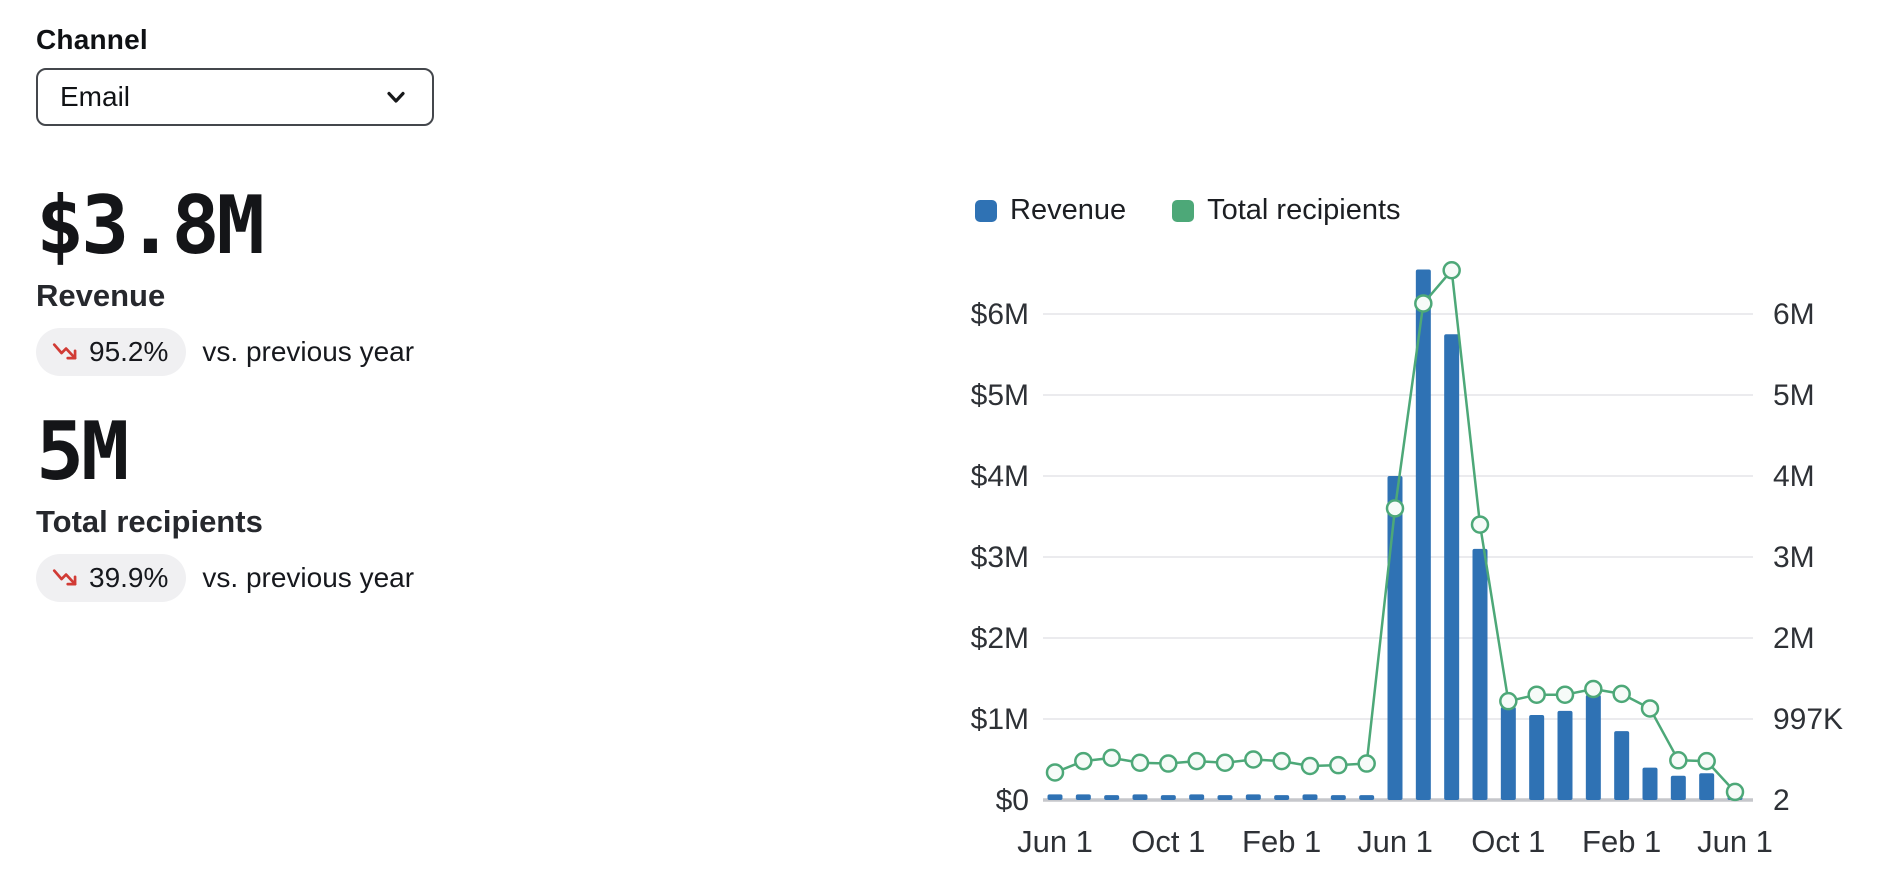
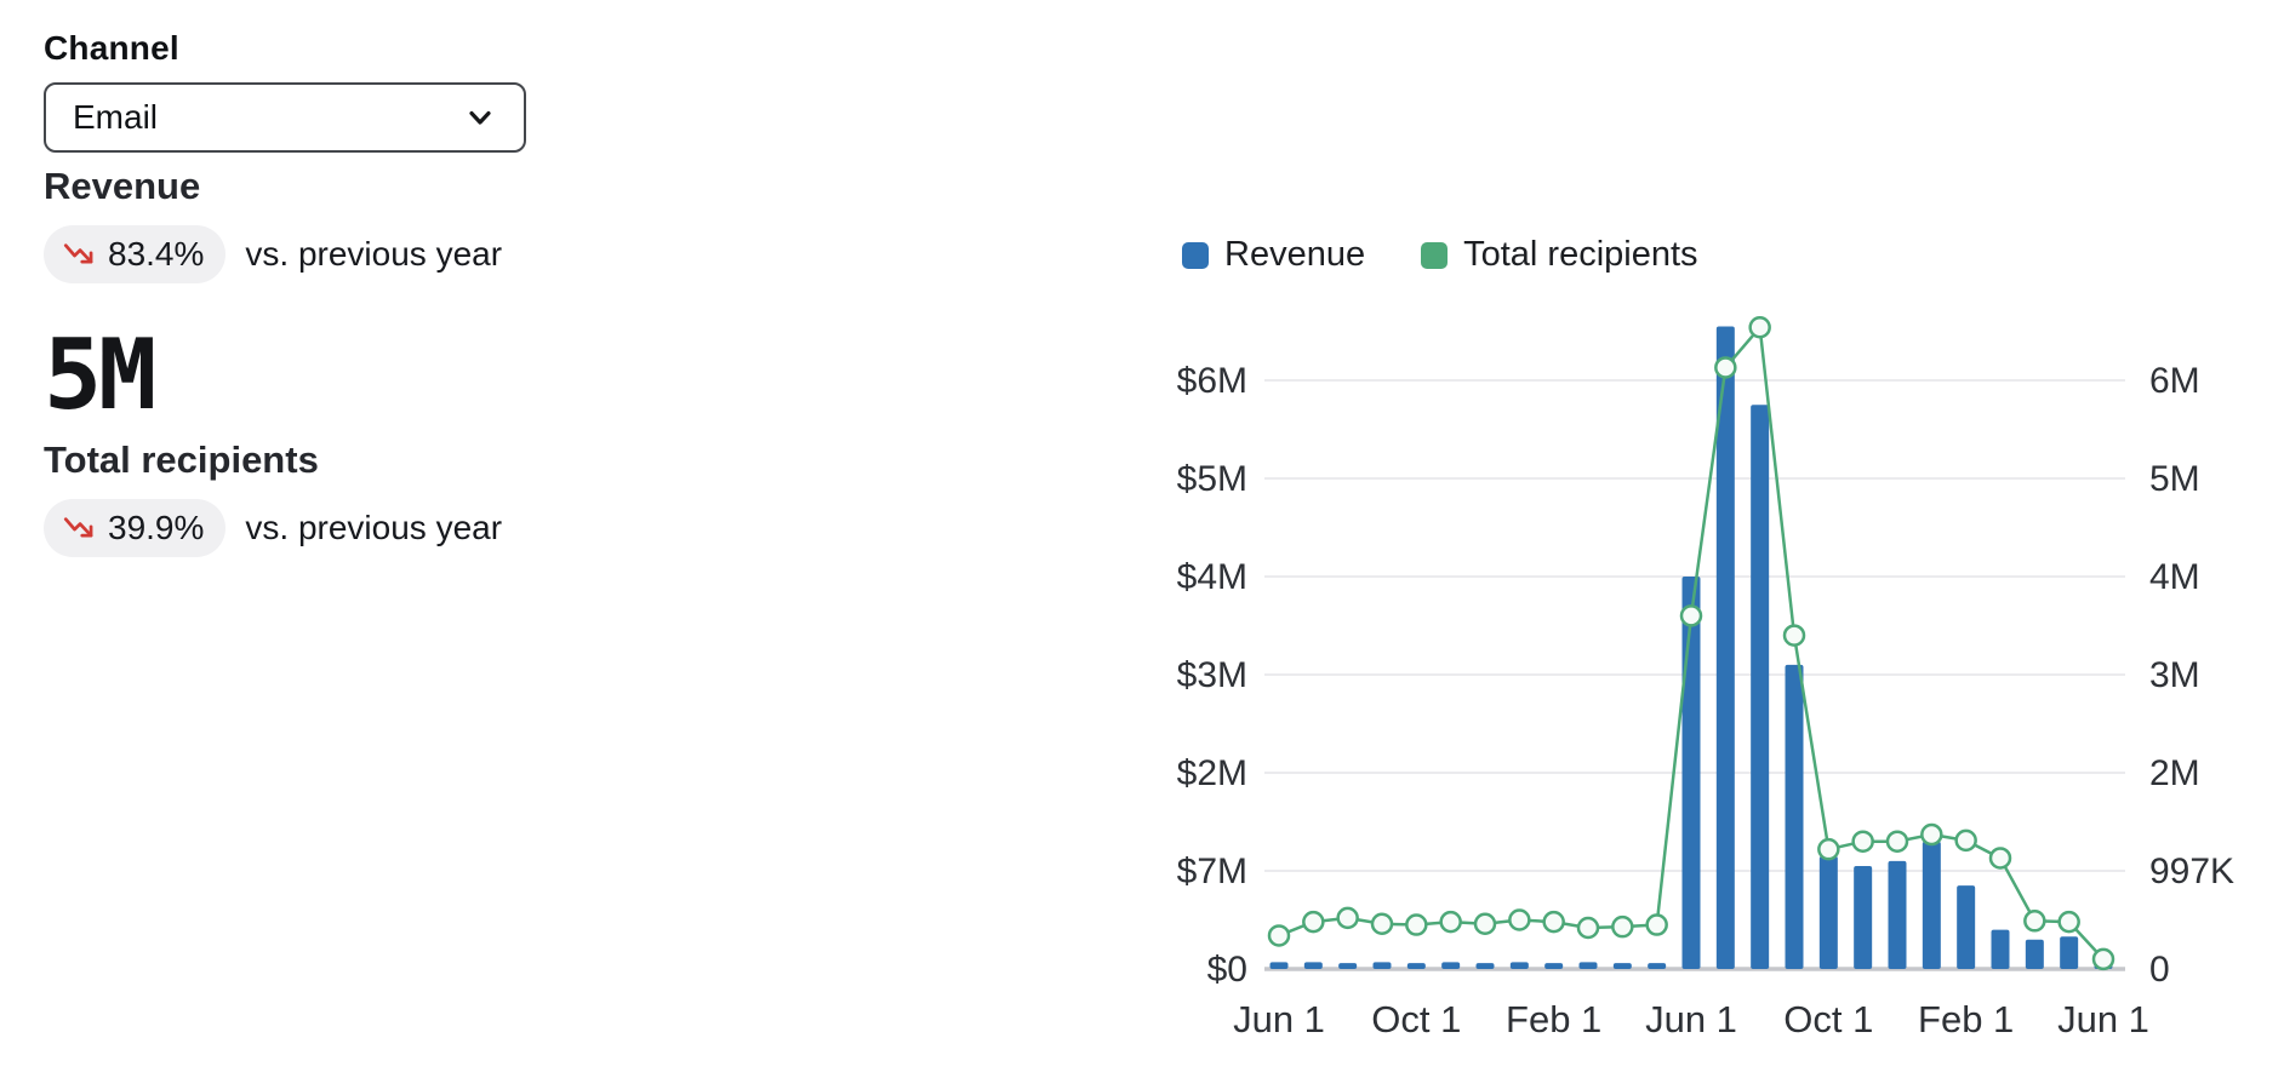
  Channel
  Email
- $3.8M
  Revenue
- 95.2%
+ 83.4%
  vs. previous year
  5M
  Total recipients
  39.9%
  vs. previous year
  $0
- 2
+ 0
- $1M
+ $7M
  997K
  $2M
  2M
  $3M
  3M
  $4M
  4M
  $5M
  5M
  $6M
  6M
  Jun 1
  Oct 1
  Feb 1
  Jun 1
  Oct 1
  Feb 1
  Jun 1
  Revenue
  Total recipients
